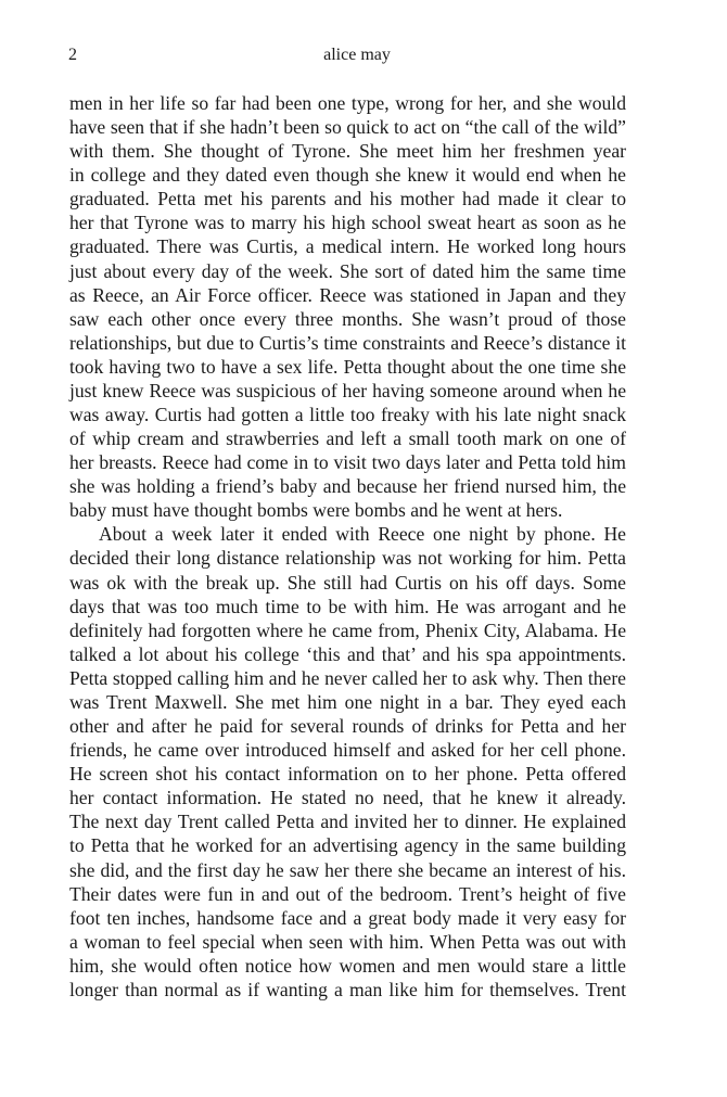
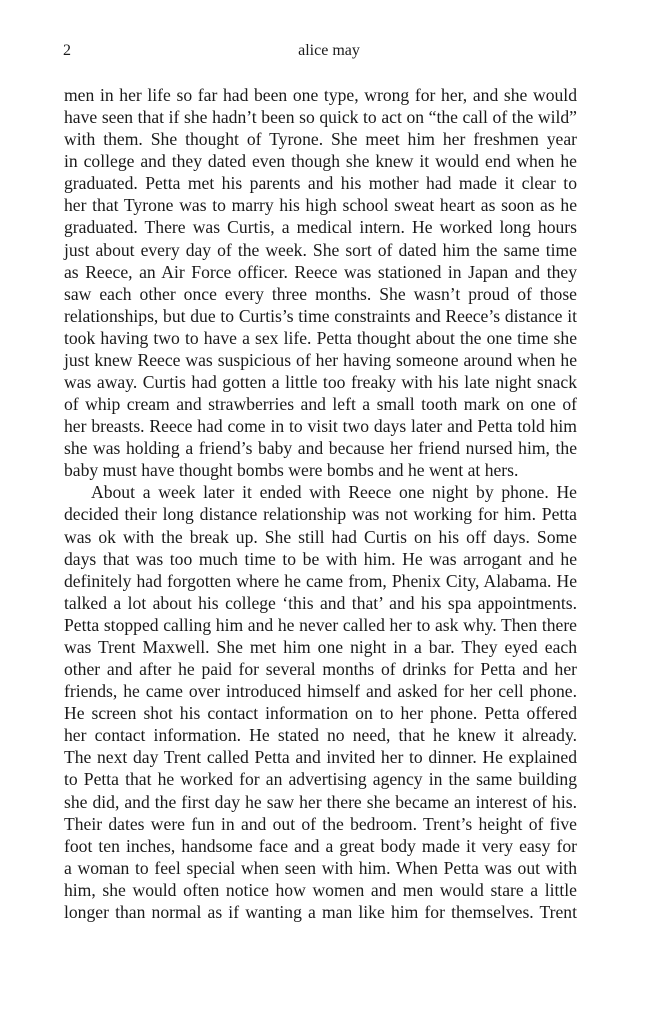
  2
  alice may
  men in her life so far had been one type, wrong for her, and she would
  have seen that if she hadn’t been so quick to act on “the call of the wild”
  with them. She thought of Tyrone. She meet him her freshmen year
  in college and they dated even though she knew it would end when he
  graduated. Petta met his parents and his mother had made it clear to
  her that Tyrone was to marry his high school sweat heart as soon as he
  graduated. There was Curtis, a medical intern. He worked long hours
  just about every day of the week. She sort of dated him the same time
  as Reece, an Air Force officer. Reece was stationed in Japan and they
  saw each other once every three months. She wasn’t proud of those
  relationships, but due to Curtis’s time constraints and Reece’s distance it
  took having two to have a sex life. Petta thought about the one time she
  just knew Reece was suspicious of her having someone around when he
  was away. Curtis had gotten a little too freaky with his late night snack
  of whip cream and strawberries and left a small tooth mark on one of
  her breasts. Reece had come in to visit two days later and Petta told him
  she was holding a friend’s baby and because her friend nursed him, the
  baby must have thought bombs were bombs and he went at hers.
  About a week later it ended with Reece one night by phone. He
  decided their long distance relationship was not working for him. Petta
  was ok with the break up. She still had Curtis on his off days. Some
  days that was too much time to be with him. He was arrogant and he
  definitely had forgotten where he came from, Phenix City, Alabama. He
  talked a lot about his college ‘this and that’ and his spa appointments.
  Petta stopped calling him and he never called her to ask why. Then there
  was Trent Maxwell. She met him one night in a bar. They eyed each
- other and after he paid for several rounds of drinks for Petta and her
+ other and after he paid for several months of drinks for Petta and her
  friends, he came over introduced himself and asked for her cell phone.
  He screen shot his contact information on to her phone. Petta offered
  her contact information. He stated no need, that he knew it already.
  The next day Trent called Petta and invited her to dinner. He explained
  to Petta that he worked for an advertising agency in the same building
  she did, and the first day he saw her there she became an interest of his.
  Their dates were fun in and out of the bedroom. Trent’s height of five
  foot ten inches, handsome face and a great body made it very easy for
  a woman to feel special when seen with him. When Petta was out with
  him, she would often notice how women and men would stare a little
  longer than normal as if wanting a man like him for themselves. Trent
